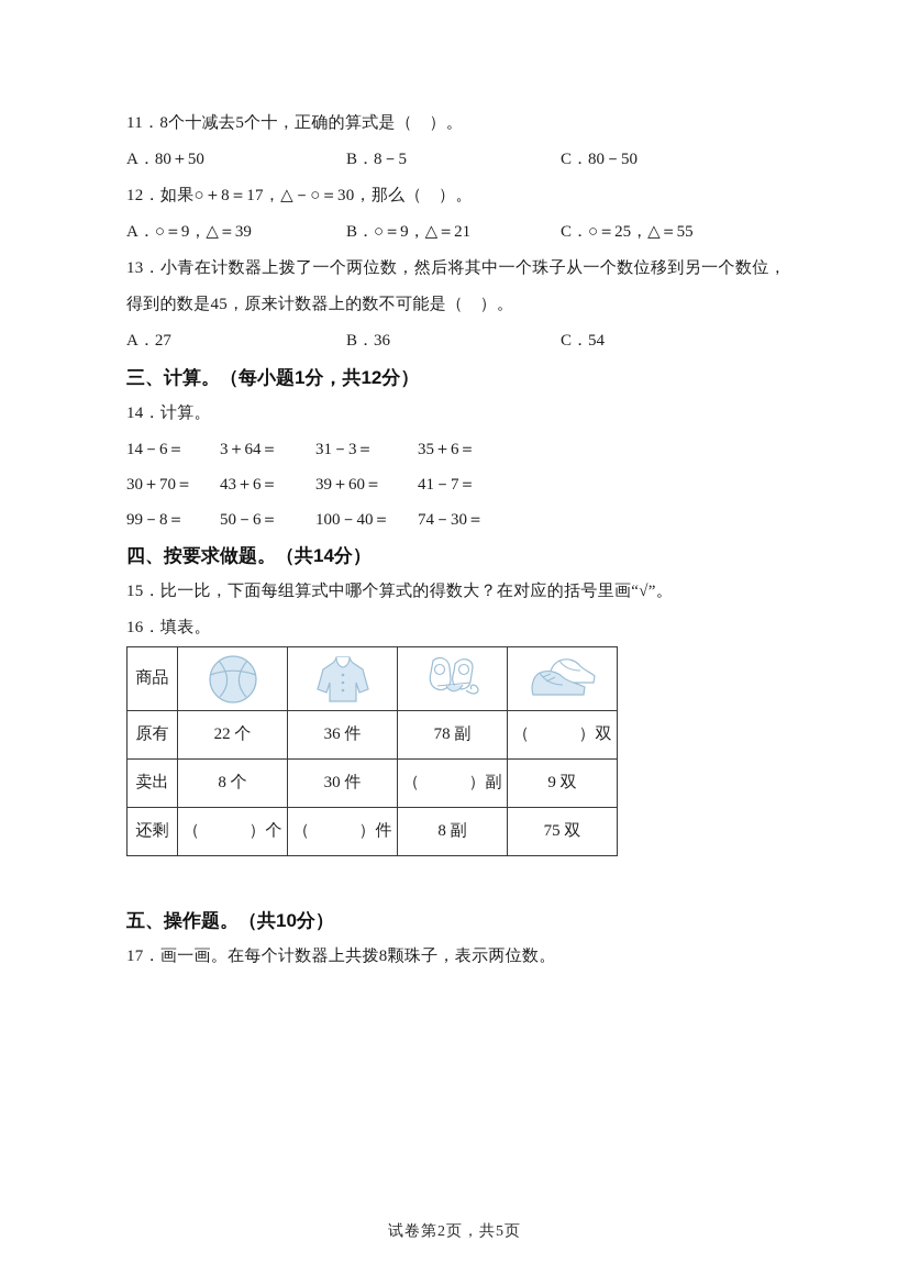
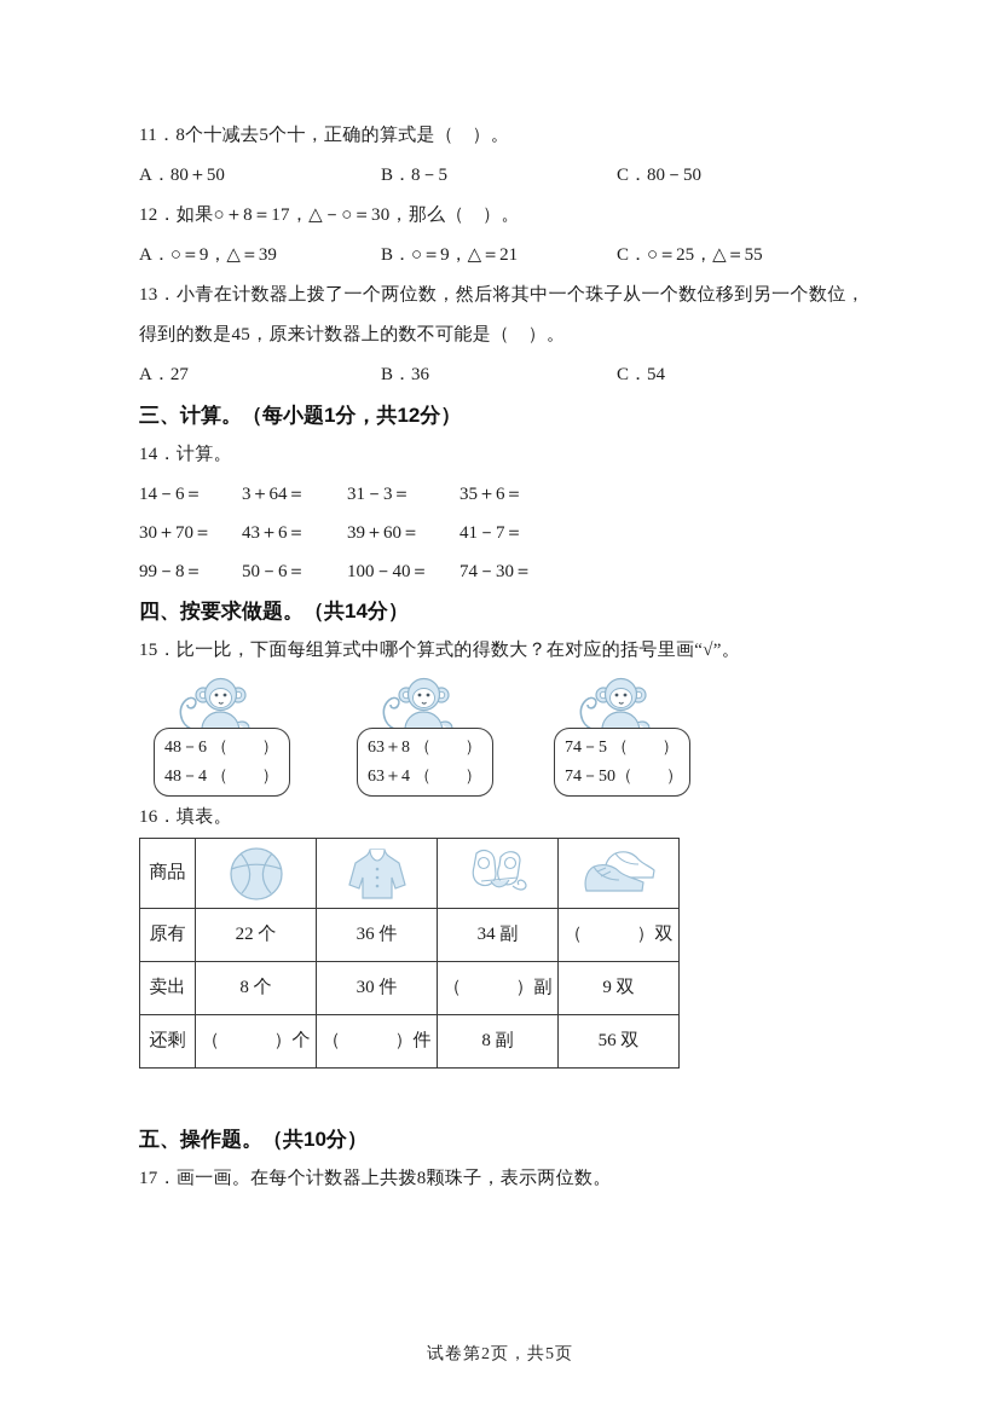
  11．8个十减去5个十，正确的算式是（ ）。
  A．80＋50
  B．8－5
  C．80－50
  12．如果○＋8＝17，△－○＝30，那么（ ）。
  A．○＝9，△＝39
  B．○＝9，△＝21
  C．○＝25，△＝55
  13．小青在计数器上拨了一个两位数，然后将其中一个珠子从一个数位移到另一个数位，得到的数是45，原来计数器上的数不可能是（ ）。
  A．27
  B．36
  C．54
  三、计算。（每小题1分，共12分）
  14．计算。
  14－6＝
  3＋64＝
  31－3＝
  35＋6＝
  30＋70＝
  43＋6＝
  39＋60＝
  41－7＝
  99－8＝
  50－6＝
  100－40＝
  74－30＝
  四、按要求做题。（共14分）
  15．比一比，下面每组算式中哪个算式的得数大？在对应的括号里画“√”。
+ 48－6 （ ）
+ 48－4 （ ）
+ 63＋8 （ ）
+ 63＋4 （ ）
+ 74－5 （ ）
+ 74－50（ ）
  16．填表。
  商品
- 原有	22 个	36 件	78 副	（ ）双
+ 原有	22 个	36 件	34 副	（ ）双
  卖出	8 个	30 件	（ ）副	9 双
- 还剩	（ ）个	（ ）件	8 副	75 双
+ 还剩	（ ）个	（ ）件	8 副	56 双
  五、操作题。（共10分）
  17．画一画。在每个计数器上共拨8颗珠子，表示两位数。
  试卷第2页，共5页
